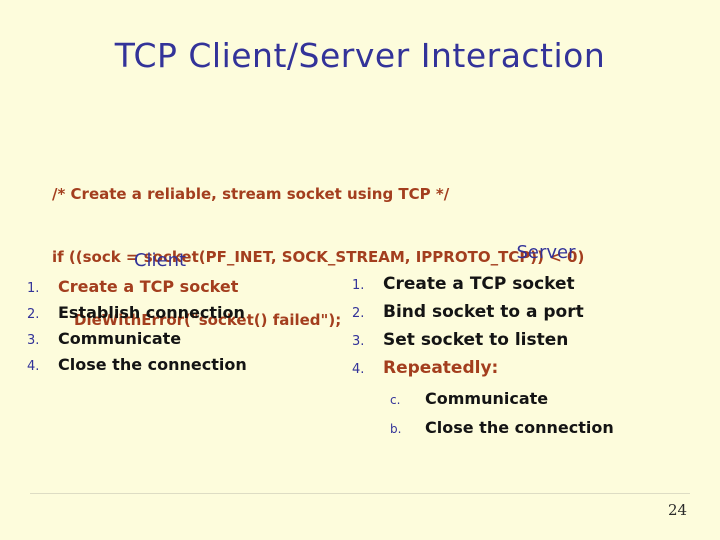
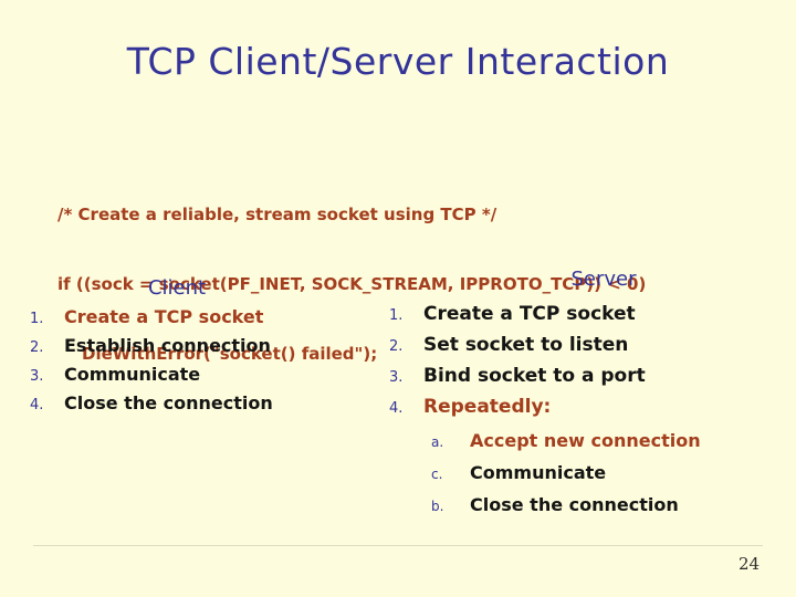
  TCP Client/Server Interaction
  /* Create a reliable, stream socket using TCP */
  if ((sock = socket(PF_INET, SOCK_STREAM, IPPROTO_TCP)) < 0)
  DieWithError("socket() failed");
  Client
  1.
  Create a TCP socket
  2.
  Establish connection
  3.
  Communicate
  4.
  Close the connection
  Server
  1.
  Create a TCP socket
  2.
- Bind socket to a port
+ Set socket to listen
  3.
- Set socket to listen
+ Bind socket to a port
  4.
  Repeatedly:
+ a.
+ Accept new connection
  c.
  Communicate
  b.
  Close the connection
  24
